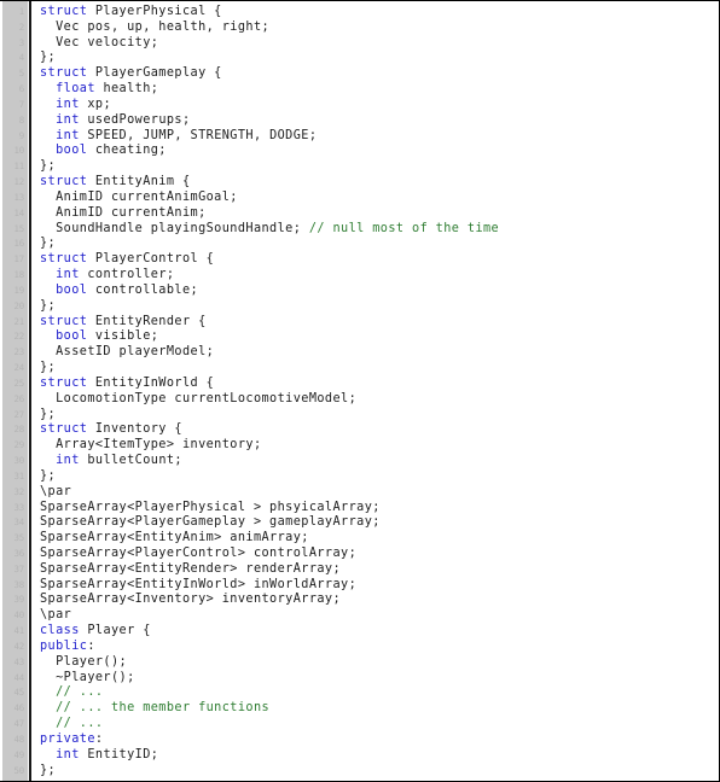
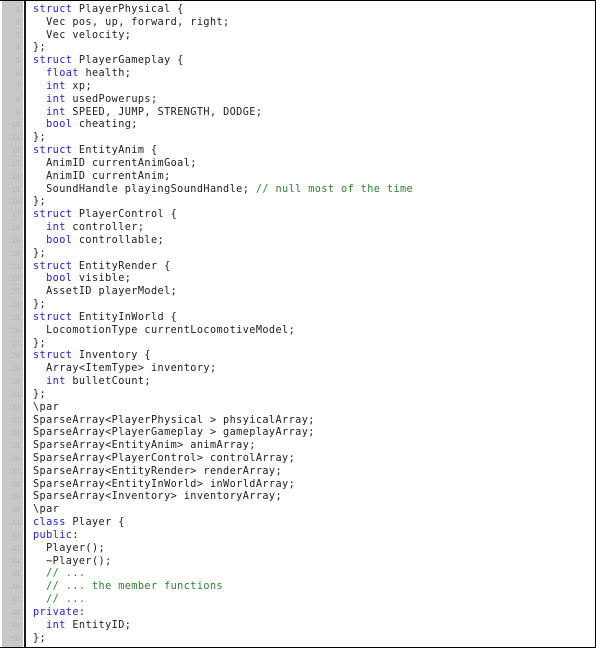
  struct PlayerPhysical {
- Vec pos, up, health, right;
+ Vec pos, up, forward, right;
  Vec velocity;
  };
  struct PlayerGameplay {
  float health;
  int xp;
  int usedPowerups;
  int SPEED, JUMP, STRENGTH, DODGE;
  bool cheating;
  };
  struct EntityAnim {
  AnimID currentAnimGoal;
  AnimID currentAnim;
  SoundHandle playingSoundHandle; // null most of the time
  };
  struct PlayerControl {
  int controller;
  bool controllable;
  };
  struct EntityRender {
  bool visible;
  AssetID playerModel;
  };
  struct EntityInWorld {
  LocomotionType currentLocomotiveModel;
  };
  struct Inventory {
  Array<ItemType> inventory;
  int bulletCount;
  };
  \par
  SparseArray<PlayerPhysical > phsyicalArray;
  SparseArray<PlayerGameplay > gameplayArray;
  SparseArray<EntityAnim> animArray;
  SparseArray<PlayerControl> controlArray;
  SparseArray<EntityRender> renderArray;
  SparseArray<EntityInWorld> inWorldArray;
  SparseArray<Inventory> inventoryArray;
  \par
  class Player {
  public:
  Player();
  ~Player();
  // ...
  // ... the member functions
  // ...
  private:
  int EntityID;
  };
